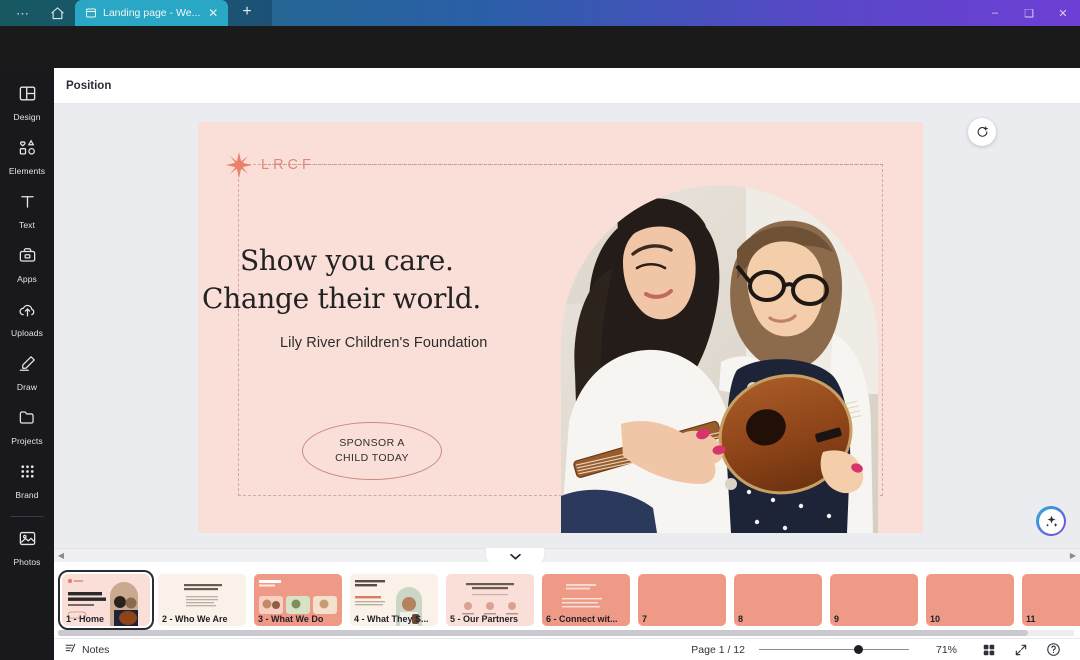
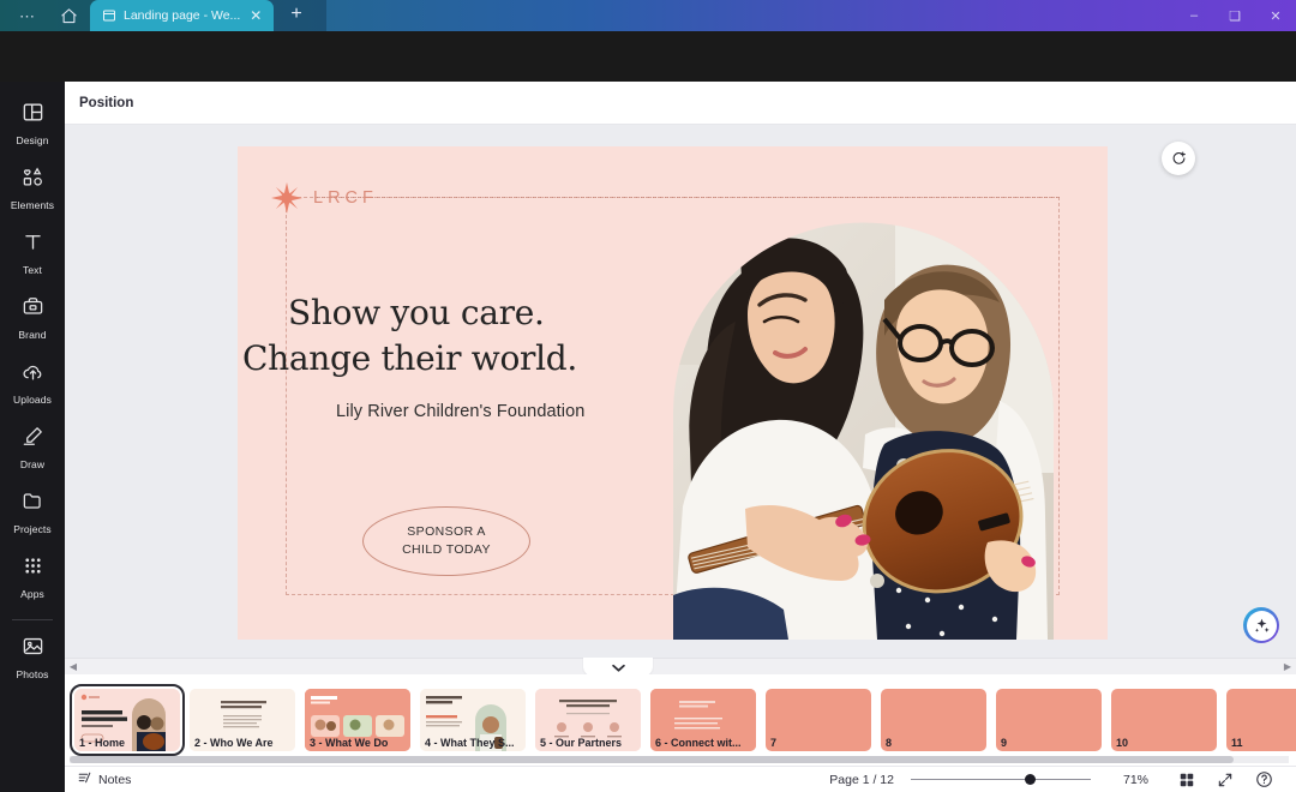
  ⋯
  Landing page - We...
  ✕
  +
  –
  ❑
  ✕
  Design
  Elements
  Text
- Apps
+ Brand
  Uploads
  Draw
  Projects
- Brand
+ Apps
  Photos
  Position
  LRCF
  Show you care.
  Change their world.
  Lily River Children's Foundation
  SPONSOR A
  CHILD TODAY
  ◀
  ▶
  1 - Home
  2 - Who We Are
  3 - What We Do
  4 - What They S...
  5 - Our Partners
  6 - Connect wit...
  7
  8
  9
  10
  11
  Notes
  Page 1 / 12
  71%
